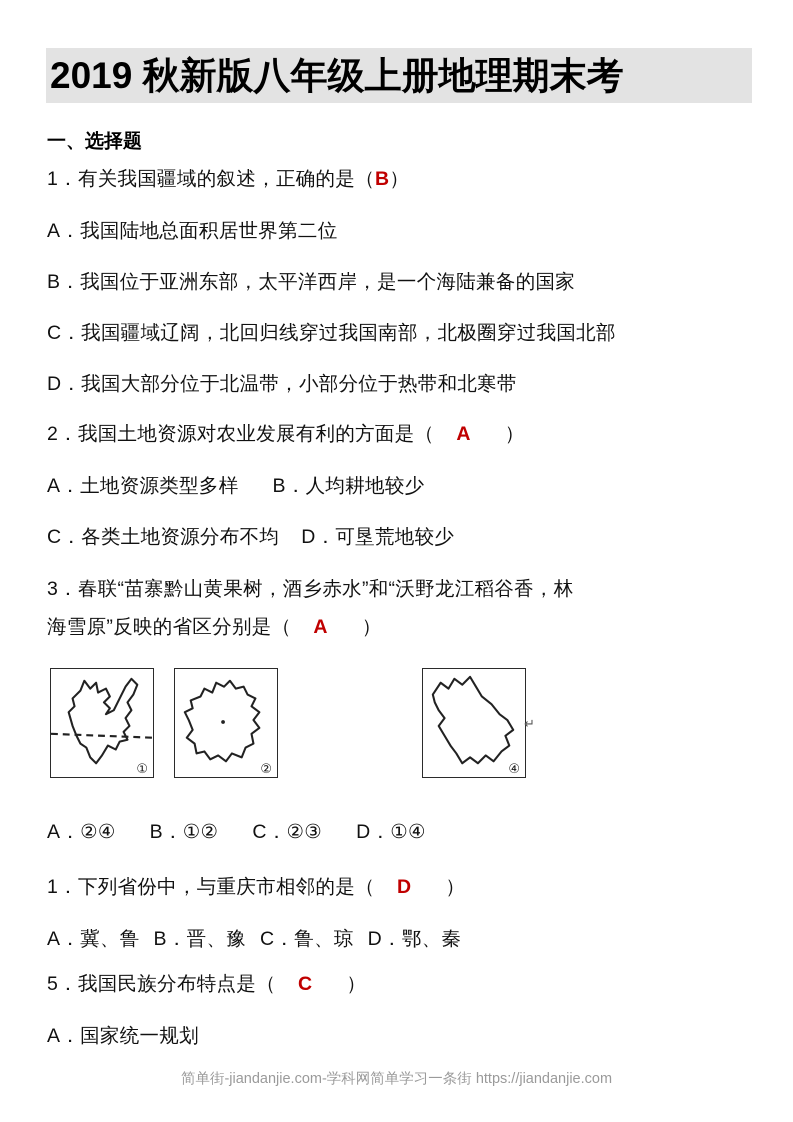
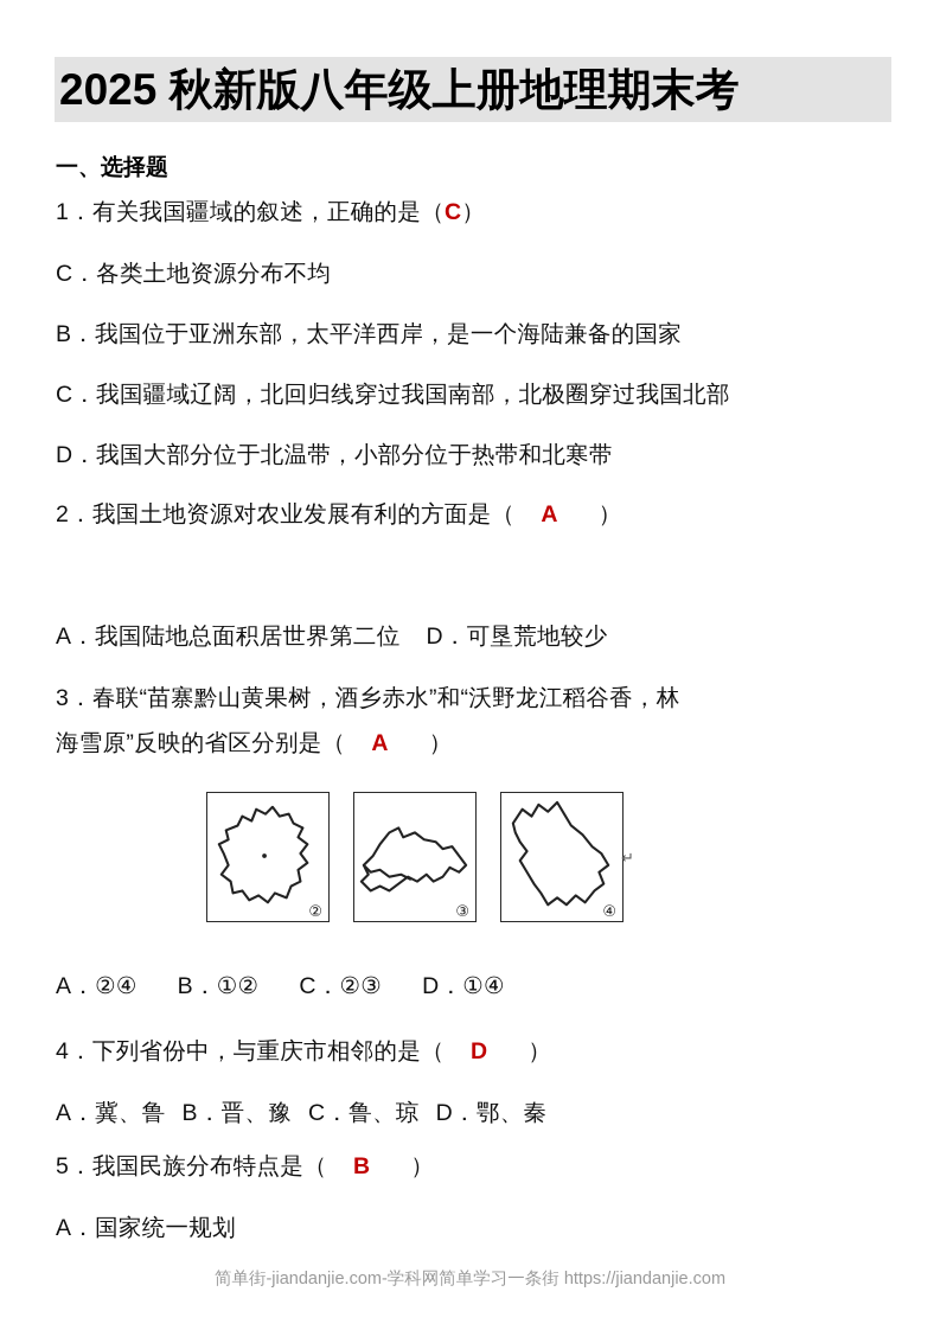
- 2019 秋新版八年级上册地理期末考
+ 2025 秋新版八年级上册地理期末考
  一、选择题
- 1．有关我国疆域的叙述，正确的是（B）
+ 1．有关我国疆域的叙述，正确的是（C）
- A．我国陆地总面积居世界第二位
+ C．各类土地资源分布不均
  B．我国位于亚洲东部，太平洋西岸，是一个海陆兼备的国家
  C．我国疆域辽阔，北回归线穿过我国南部，北极圈穿过我国北部
  D．我国大部分位于北温带，小部分位于热带和北寒带
  2．我国土地资源对农业发展有利的方面是（ A ）
- A．土地资源类型多样 B．人均耕地较少
- C．各类土地资源分布不均 D．可垦荒地较少
+ A．我国陆地总面积居世界第二位 D．可垦荒地较少
  3．春联“苗寨黔山黄果树，酒乡赤水”和“沃野龙江稻谷香，林
  海雪原”反映的省区分别是（ A ）
- ①
  ②
+ ③
  ④
  ↵
  A．②④ B．①② C．②③ D．①④
- 1．下列省份中，与重庆市相邻的是（ D ）
+ 4．下列省份中，与重庆市相邻的是（ D ）
  A．冀、鲁 B．晋、豫 C．鲁、琼 D．鄂、秦
- 5．我国民族分布特点是（ C ）
+ 5．我国民族分布特点是（ B ）
  A．国家统一规划
  简单街-jiandanjie.com-学科网简单学习一条街 https://jiandanjie.com
